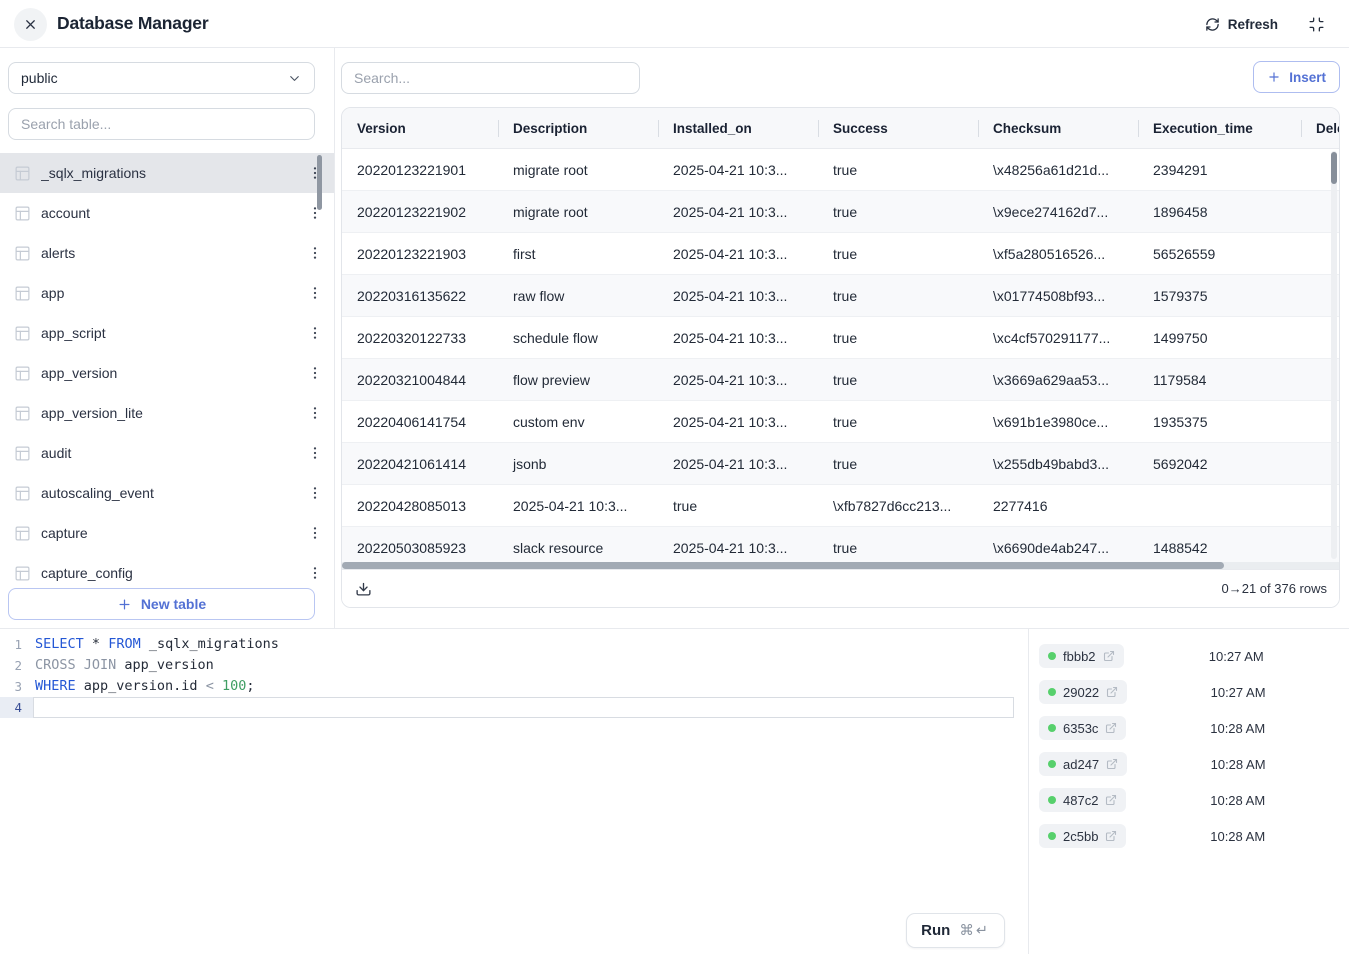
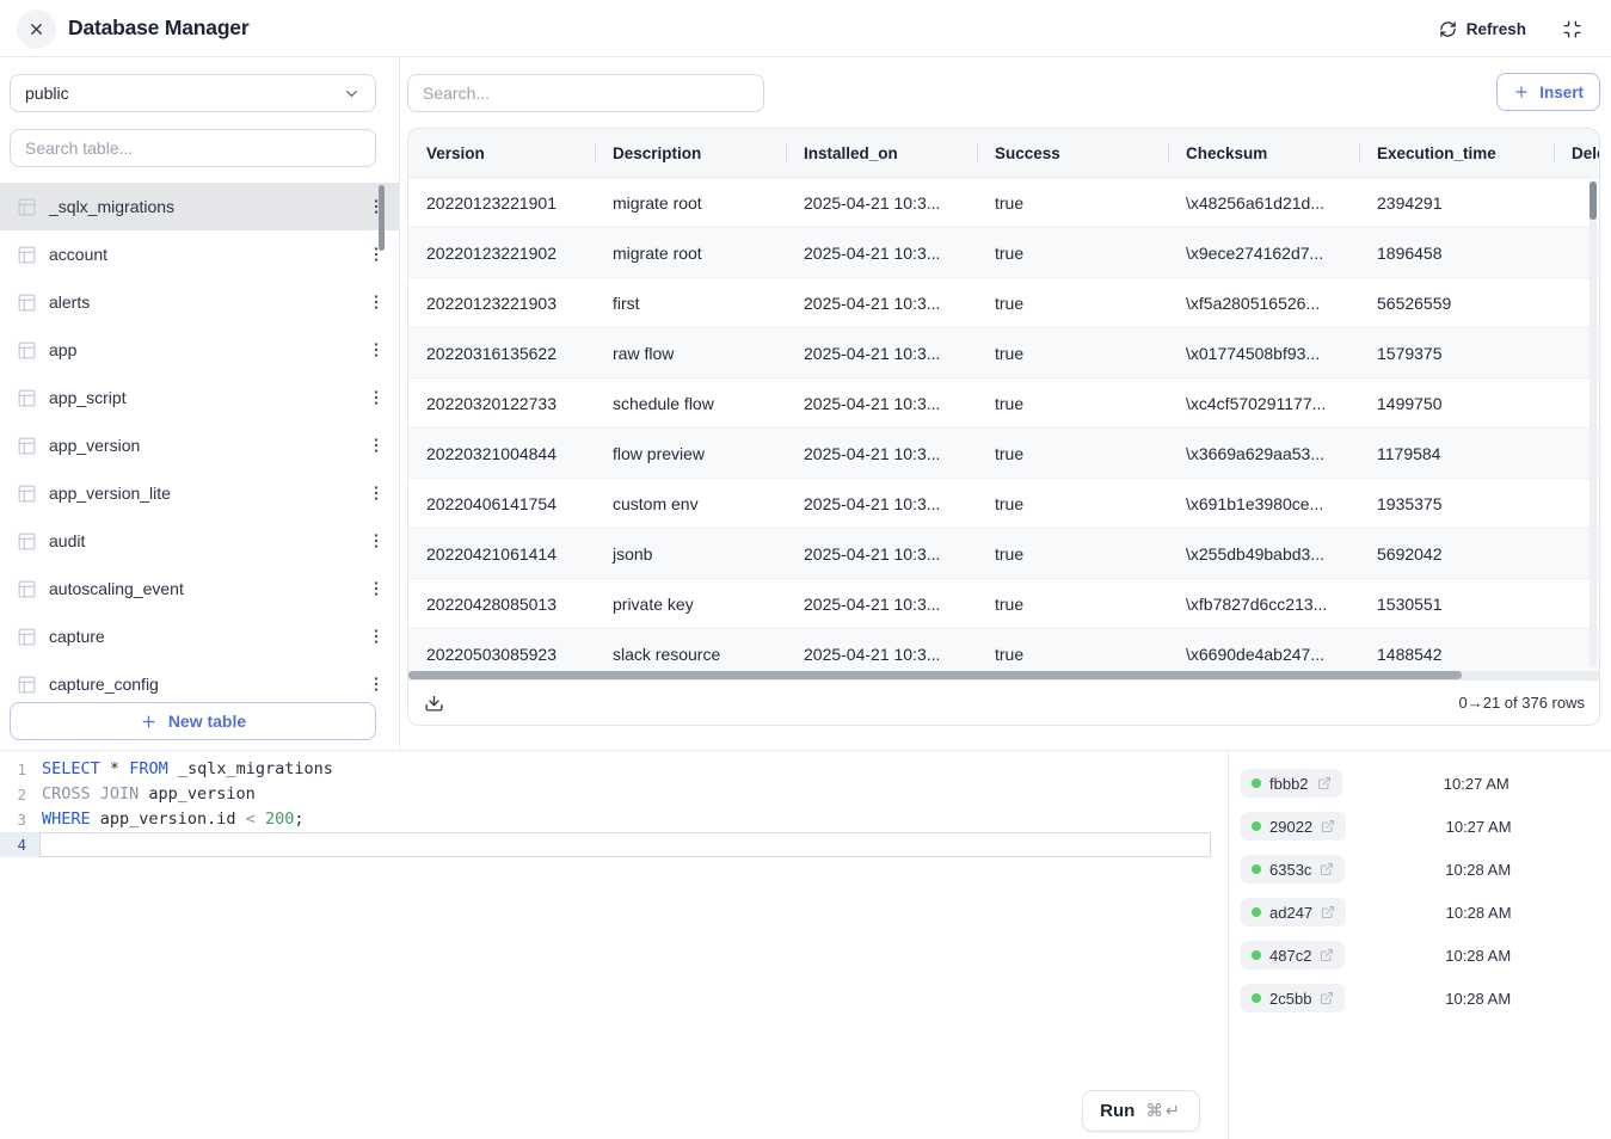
  Database Manager
  Refresh
  public
  Search table...
  _sqlx_migrations
  account
  alerts
  app
  app_script
  app_version
  app_version_lite
  audit
  autoscaling_event
  capture
  capture_config
  New table
  Search...
  Insert
  Version
  Description
  Installed_on
  Success
  Checksum
  Execution_time
  Del
  20220123221901
  migrate root
  2025-04-21 10:3...
  true
  \x48256a61d21d...
  2394291
  20220123221902
  migrate root
  2025-04-21 10:3...
  true
  \x9ece274162d7...
  1896458
  20220123221903
  first
  2025-04-21 10:3...
  true
  \xf5a280516526...
  56526559
  20220316135622
  raw flow
  2025-04-21 10:3...
  true
  \x01774508bf93...
  1579375
  20220320122733
  schedule flow
  2025-04-21 10:3...
  true
  \xc4cf570291177...
  1499750
  20220321004844
  flow preview
  2025-04-21 10:3...
  true
  \x3669a629aa53...
  1179584
  20220406141754
  custom env
  2025-04-21 10:3...
  true
  \x691b1e3980ce...
  1935375
  20220421061414
  jsonb
  2025-04-21 10:3...
  true
  \x255db49babd3...
  5692042
  20220428085013
+ private key
  2025-04-21 10:3...
  true
  \xfb7827d6cc213...
- 2277416
+ 1530551
  20220503085923
  slack resource
  2025-04-21 10:3...
  true
  \x6690de4ab247...
  1488542
  0→21 of 376 rows
  1
  SELECT * FROM _sqlx_migrations
  2
  CROSS JOIN app_version
  3
- WHERE app_version.id < 100;
+ WHERE app_version.id < 200;
  4
  Run
  ⌘↵
  fbbb2
  10:27 AM
  29022
  10:27 AM
  6353c
  10:28 AM
  ad247
  10:28 AM
  487c2
  10:28 AM
  2c5bb
  10:28 AM
